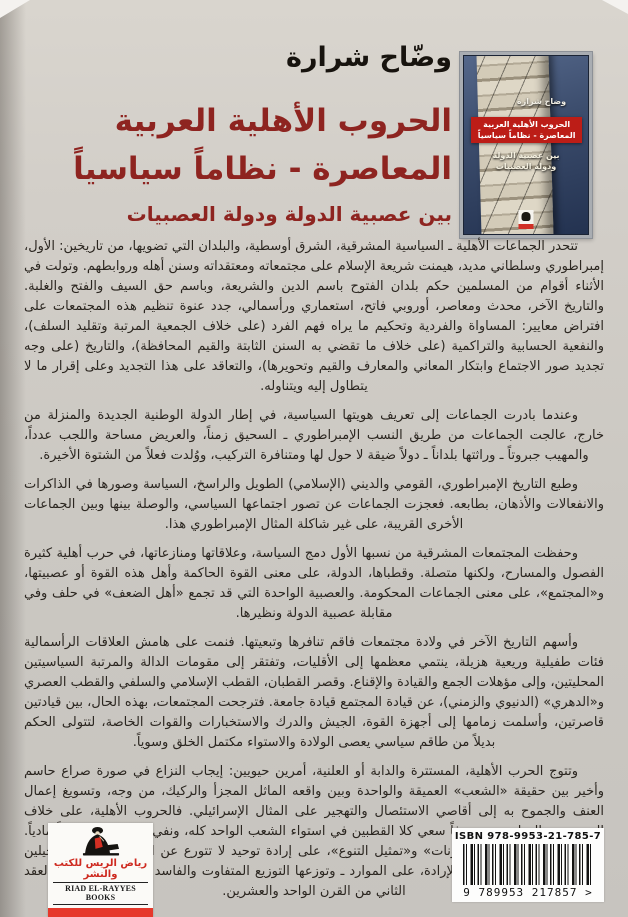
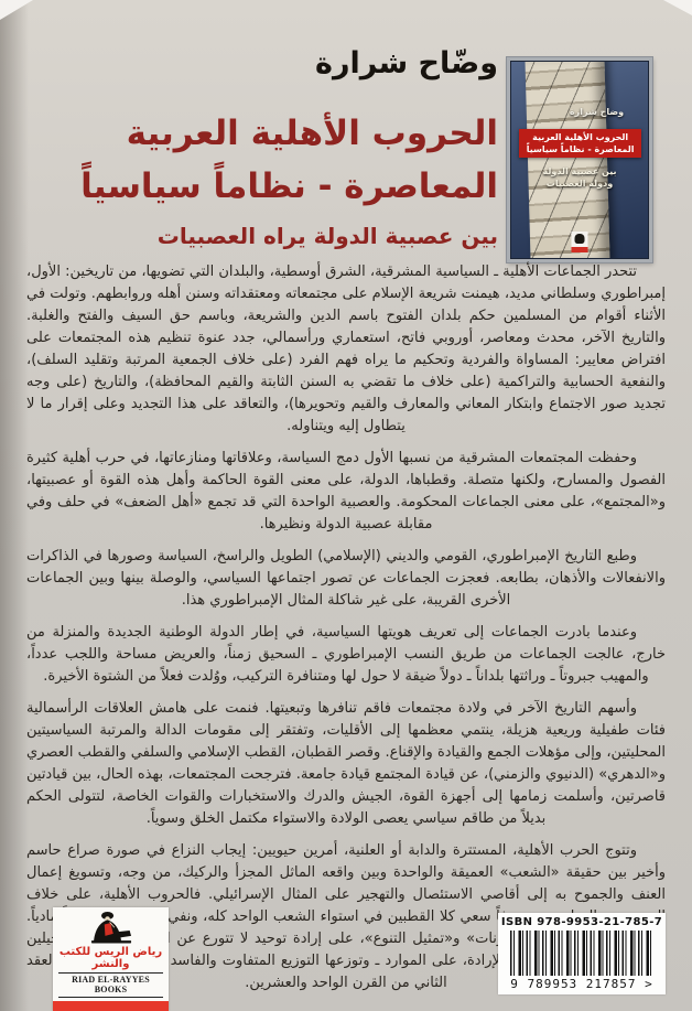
  وضّاح شرارة
  الحروب الأهلية العربية
  المعاصرة - نظاماً سياسياً
- بين عصبية الدولة ودولة العصبيات
+ بين عصبية الدولة يراه العصبيات
  وضاح شرارة
  الحروب الأهلية العربية
  المعاصرة - نظاماً سياسياً
  بين عصبية الدولة
  ودولة العصبيات
  تتحدر الجماعات الأهلية ـ السياسية المشرقية، الشرق أوسطية، والبلدان التي تضويها، من تاريخين: الأول، إمبراطوري وسلطاني مديد، هيمنت شريعة الإسلام على مجتمعاته ومعتقداته وسنن أهله وروابطهم. وتولت في الأثناء أقوام من المسلمين حكم بلدان الفتوح باسم الدين والشريعة، وباسم حق السيف والفتح والغلبة. والتاريخ الآخر، محدث ومعاصر، أوروبي فاتح، استعماري ورأسمالي، جدد عنوة تنظيم هذه المجتمعات على افتراض معايير: المساواة والفردية وتحكيم ما يراه فهم الفرد (على خلاف الجمعية المرتبة وتقليد السلف)، والنفعية الحسابية والتراكمية (على خلاف ما تقضي به السنن الثابتة والقيم المحافظة)، والتاريخ (على وجه تجديد صور الاجتماع وابتكار المعاني والمعارف والقيم وتحويرها)، والتعاقد على هذا التجديد وعلى إقرار ما لا يتطاول إليه ويتناوله.
- وعندما بادرت الجماعات إلى تعريف هويتها السياسية، في إطار الدولة الوطنية الجديدة والمنزلة من خارج، عالجت الجماعات من طريق النسب الإمبراطوري ـ السحيق زمناً، والعريض مساحة واللجب عدداً، والمهيب جبروتاً ـ وراثتها بلداناً ـ دولاً ضيقة لا حول لها ومتنافرة التركيب، ووُلدت فعلاً من الشتوة الأخيرة.
+ وحفظت المجتمعات المشرقية من نسبها الأول دمج السياسة، وعلاقاتها ومنازعاتها، في حرب أهلية كثيرة الفصول والمسارح، ولكنها متصلة. وقطباها، الدولة، على معنى القوة الحاكمة وأهل هذه القوة أو عصبيتها، و«المجتمع»، على معنى الجماعات المحكومة. والعصبية الواحدة التي قد تجمع «أهل الضعف» في حلف وفي مقابلة عصبية الدولة ونظيرها.
  وطبع التاريخ الإمبراطوري، القومي والديني (الإسلامي) الطويل والراسخ، السياسة وصورها في الذاكرات والانفعالات والأذهان، بطابعه. فعجزت الجماعات عن تصور اجتماعها السياسي، والوصلة بينها وبين الجماعات الأخرى القريبة، على غير شاكلة المثال الإمبراطوري هذا.
- وحفظت المجتمعات المشرقية من نسبها الأول دمج السياسة، وعلاقاتها ومنازعاتها، في حرب أهلية كثيرة الفصول والمسارح، ولكنها متصلة. وقطباها، الدولة، على معنى القوة الحاكمة وأهل هذه القوة أو عصبيتها، و«المجتمع»، على معنى الجماعات المحكومة. والعصبية الواحدة التي قد تجمع «أهل الضعف» في حلف وفي مقابلة عصبية الدولة ونظيرها.
+ وعندما بادرت الجماعات إلى تعريف هويتها السياسية، في إطار الدولة الوطنية الجديدة والمنزلة من خارج، عالجت الجماعات من طريق النسب الإمبراطوري ـ السحيق زمناً، والعريض مساحة واللجب عدداً، والمهيب جبروتاً ـ وراثتها بلداناً ـ دولاً ضيقة لا حول لها ومتنافرة التركيب، ووُلدت فعلاً من الشتوة الأخيرة.
  وأسهم التاريخ الآخر في ولادة مجتمعات فاقم تنافرها وتبعيتها. فنمت على هامش العلاقات الرأسمالية فئات طفيلية وريعية هزيلة، ينتمي معظمها إلى الأقليات، وتفتقر إلى مقومات الدالة والمرتبة السياسيتين المحليتين، وإلى مؤهلات الجمع والقيادة والإقناع. وقصر القطبان، القطب الإسلامي والسلفي والقطب العصري و«الدهري» (الدنيوي والزمني)، عن قيادة المجتمع قيادة جامعة. فترجحت المجتمعات، بهذه الحال، بين قيادتين قاصرتين، وأسلمت زمامها إلى أجهزة القوة، الجيش والدرك والاستخبارات والقوات الخاصة، لتتولى الحكم بديلاً من طاقم سياسي يعصى الولادة والاستواء مكتمل الخلق وسوياً.
  وتتوج الحرب الأهلية، المستترة والدابة أو العلنية، أمرين حيويين: إيجاب النزاع في صورة صراع حاسم وأخير بين حقيقة «الشعب» العميقة والواحدة وبين واقعه الماثل المجزأ والركيك، من وجه، وتسويغ إعمال العنف والجموح به إلى أقاصي الاستئصال والتهجير على المثال الإسرائيلي. فالحروب الأهلية، على خلاف سعي كلا القطبين في استواء الشعب الواحد كله، ونفيادياً.نات» و«تمثيل التنوع»، على إرادة توحيد لا تتورع عنيلينإرادة، على الموارد ـ وتوزعها التوزيع المتفاوت والفاسدلعقد الثاني من القرن الواحد والعشرين.
  رياض الريس للكتب والنشر
  RIAD EL-RAYYES BOOKS
  ISBN 978-9953-21-785-7
  9 789953 217857 >
